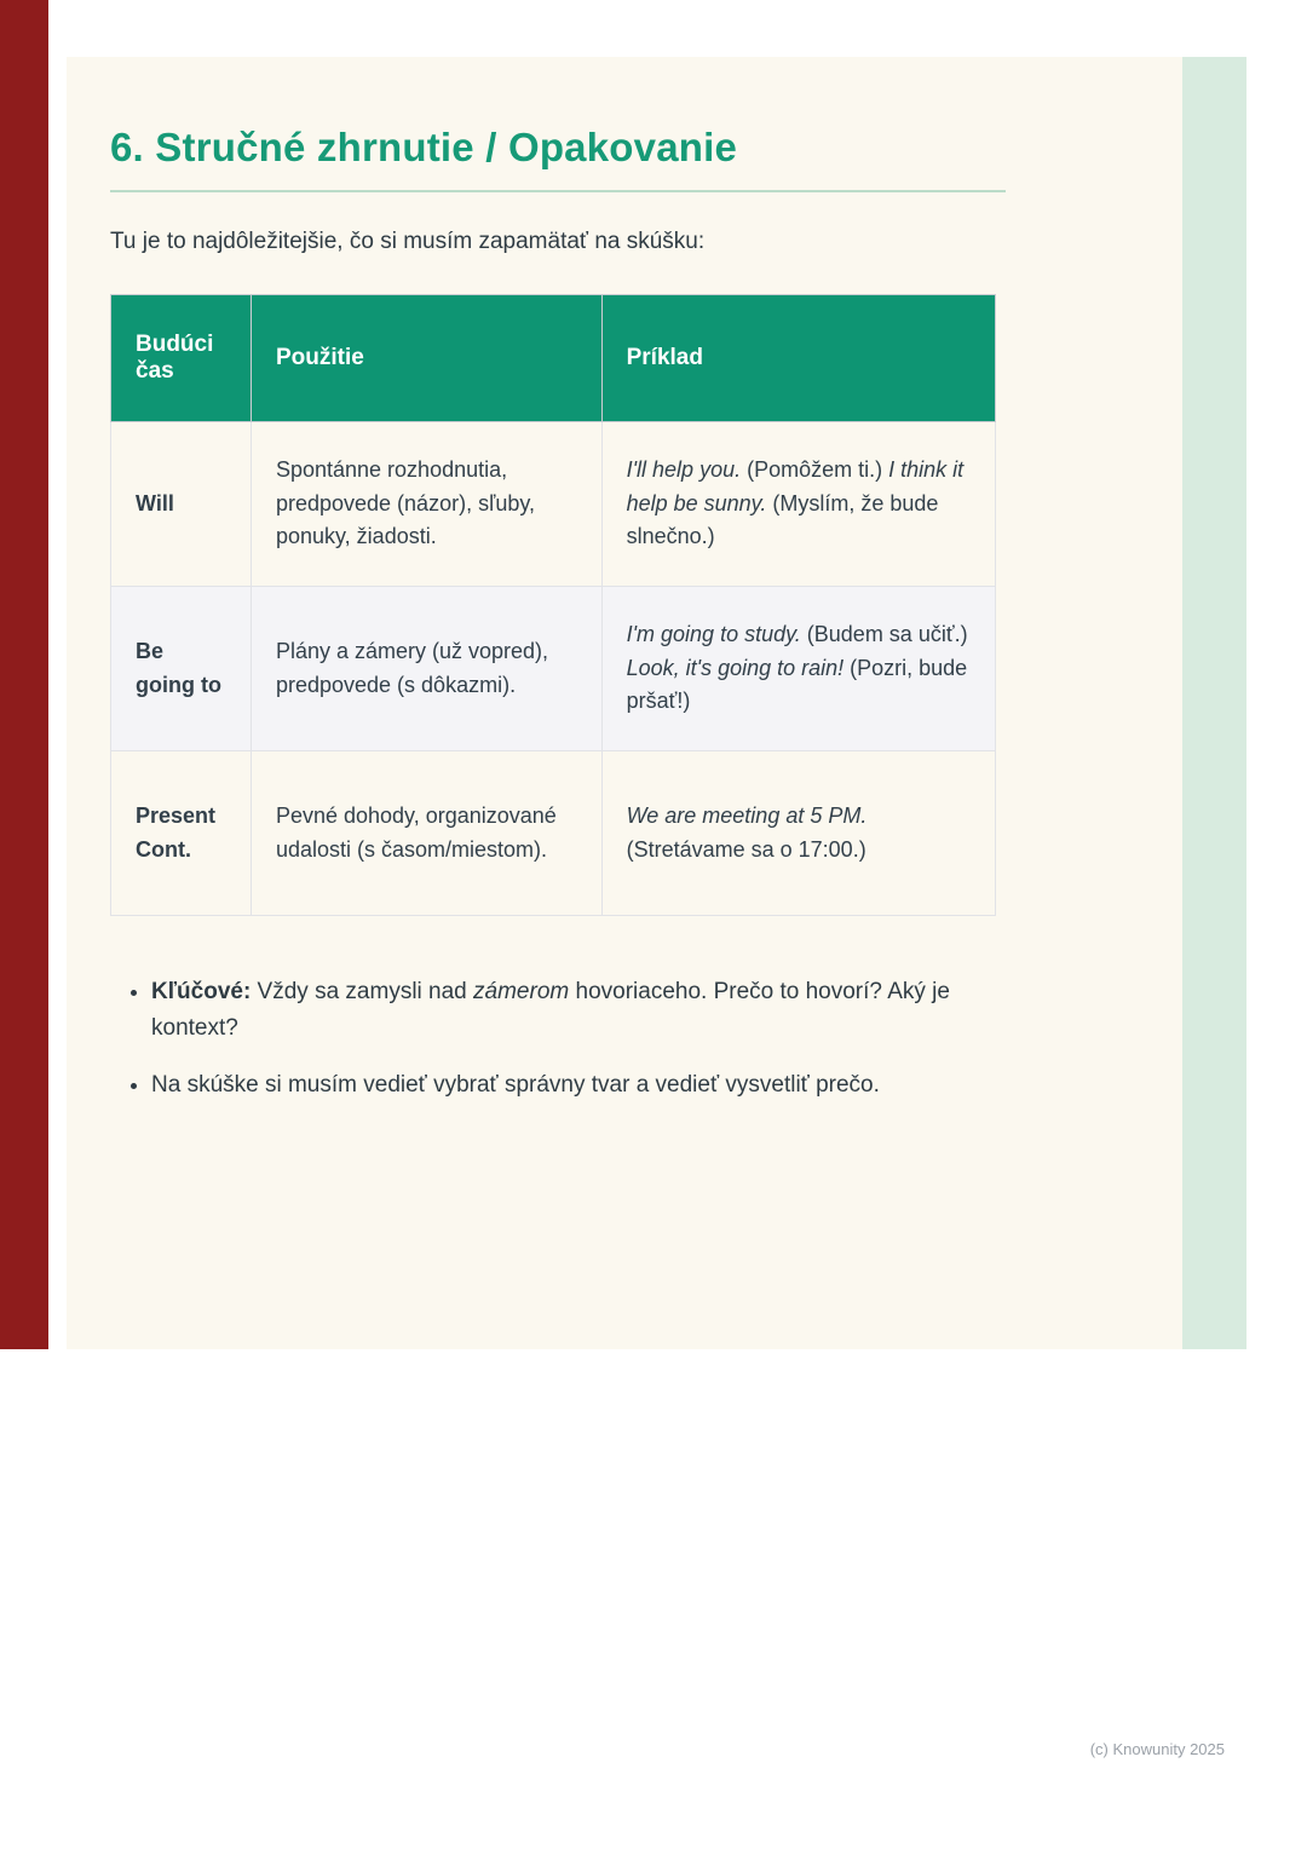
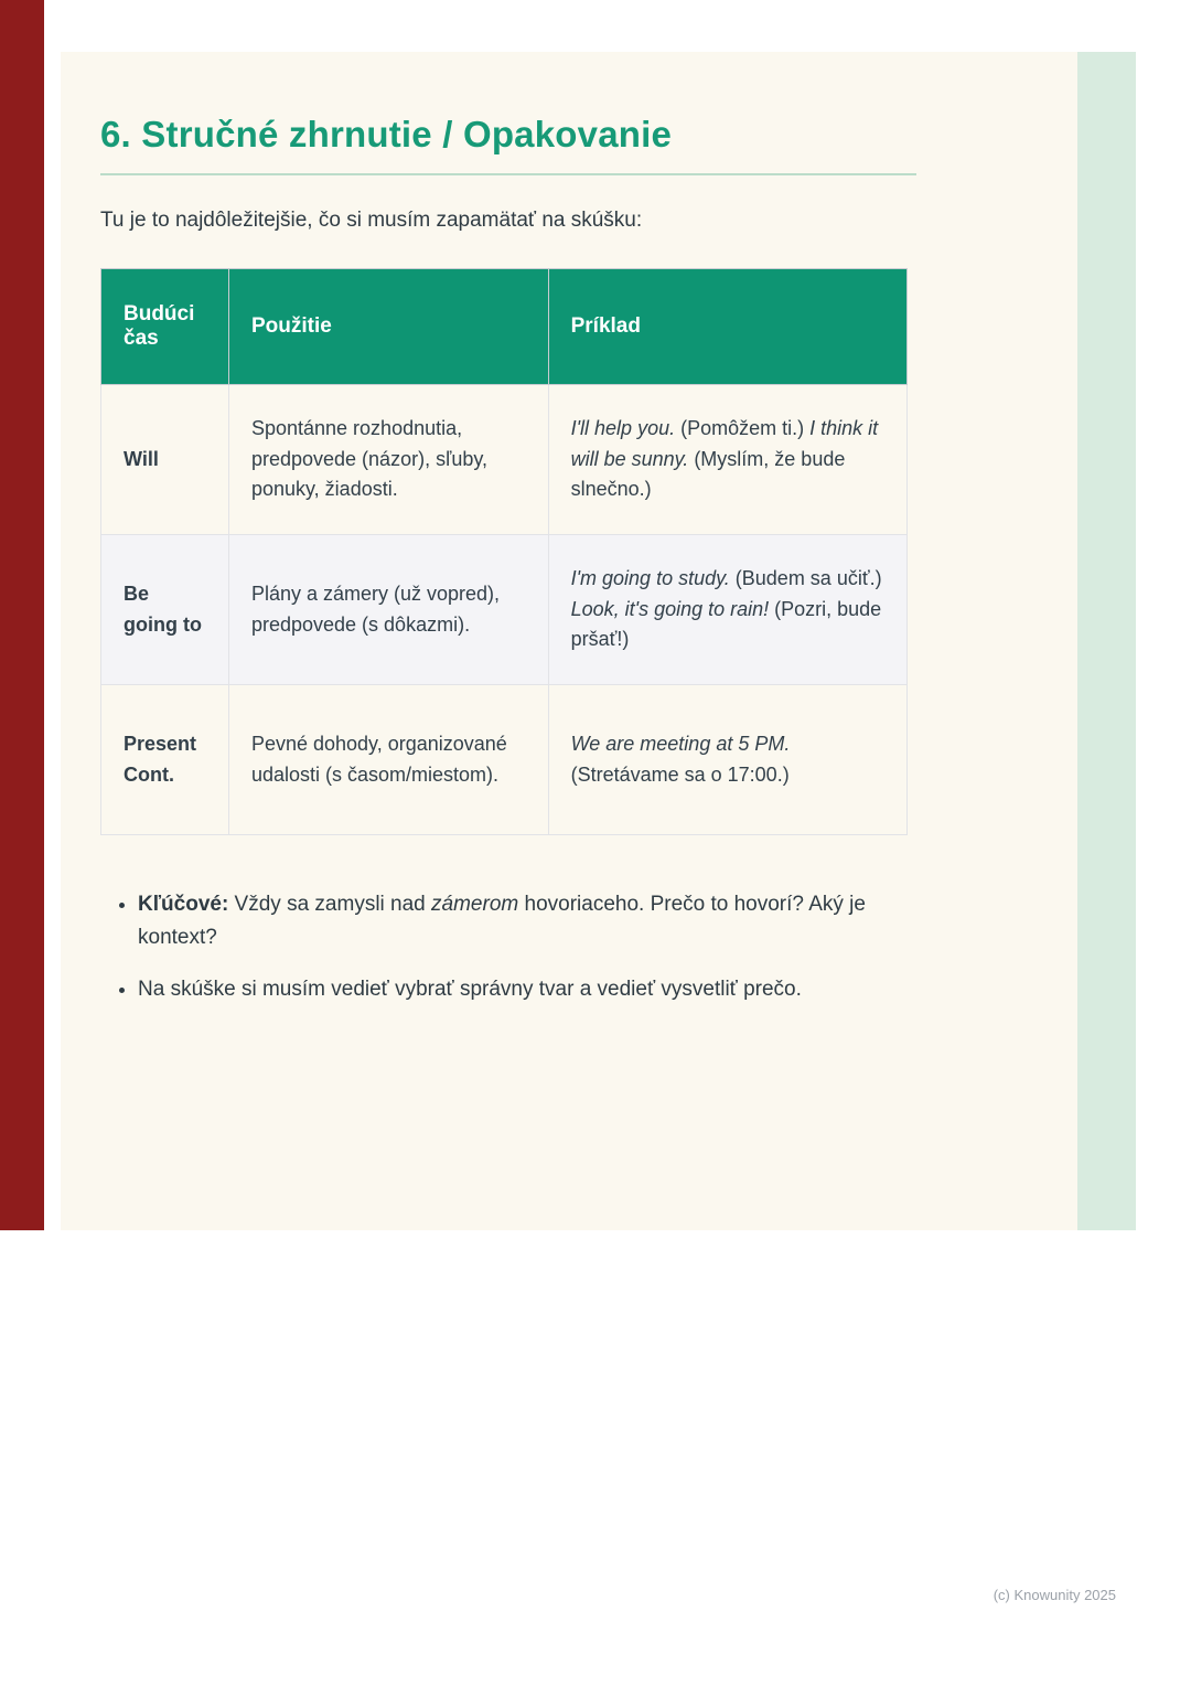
  6. Stručné zhrnutie / Opakovanie
  Tu je to najdôležitejšie, čo si musím zapamätať na skúšku:
  Budúci čas	Použitie	Príklad
- Will	Spontánne rozhodnutia, predpovede (názor), sľuby, ponuky, žiadosti.	I'll help you. (Pomôžem ti.) I think it help be sunny. (Myslím, že bude slnečno.)
+ Will	Spontánne rozhodnutia, predpovede (názor), sľuby, ponuky, žiadosti.	I'll help you. (Pomôžem ti.) I think it will be sunny. (Myslím, že bude slnečno.)
  Be going to	Plány a zámery (už vopred), predpovede (s dôkazmi).	I'm going to study. (Budem sa učiť.) Look, it's going to rain! (Pozri, bude pršať!)
  Present Cont.	Pevné dohody, organizované udalosti (s časom/miestom).	We are meeting at 5 PM. (Stretávame sa o 17:00.)
  Kľúčové: Vždy sa zamysli nad zámerom hovoriaceho. Prečo to hovorí? Aký je kontext?
  Na skúške si musím vedieť vybrať správny tvar a vedieť vysvetliť prečo.
  (c) Knowunity 2025
